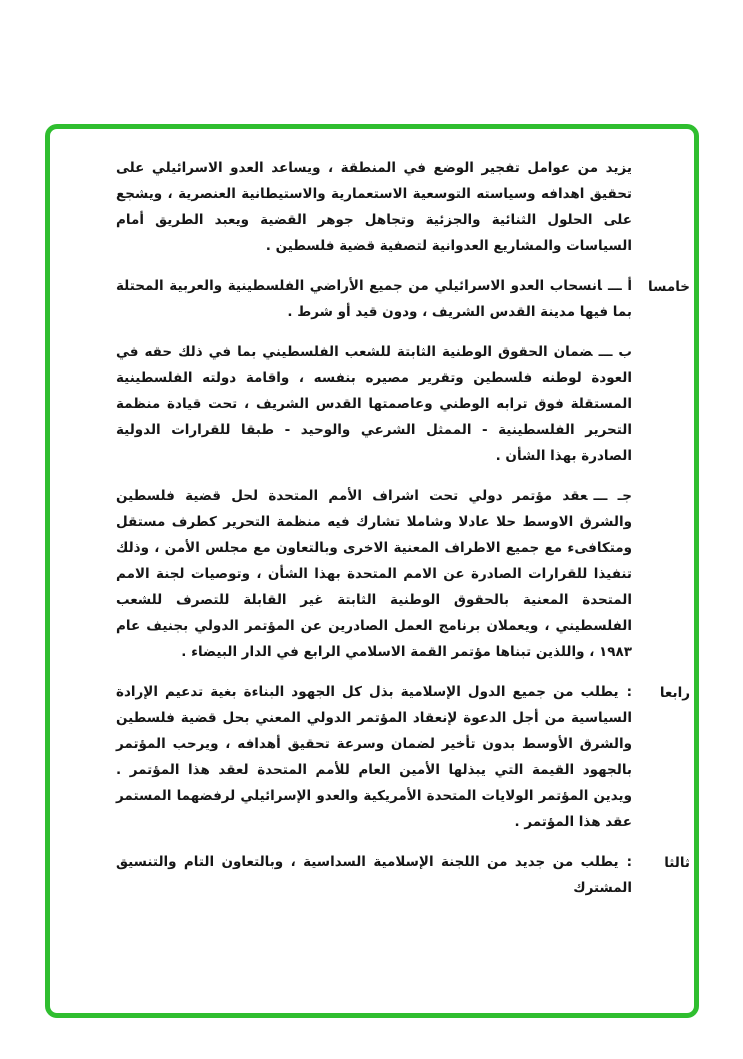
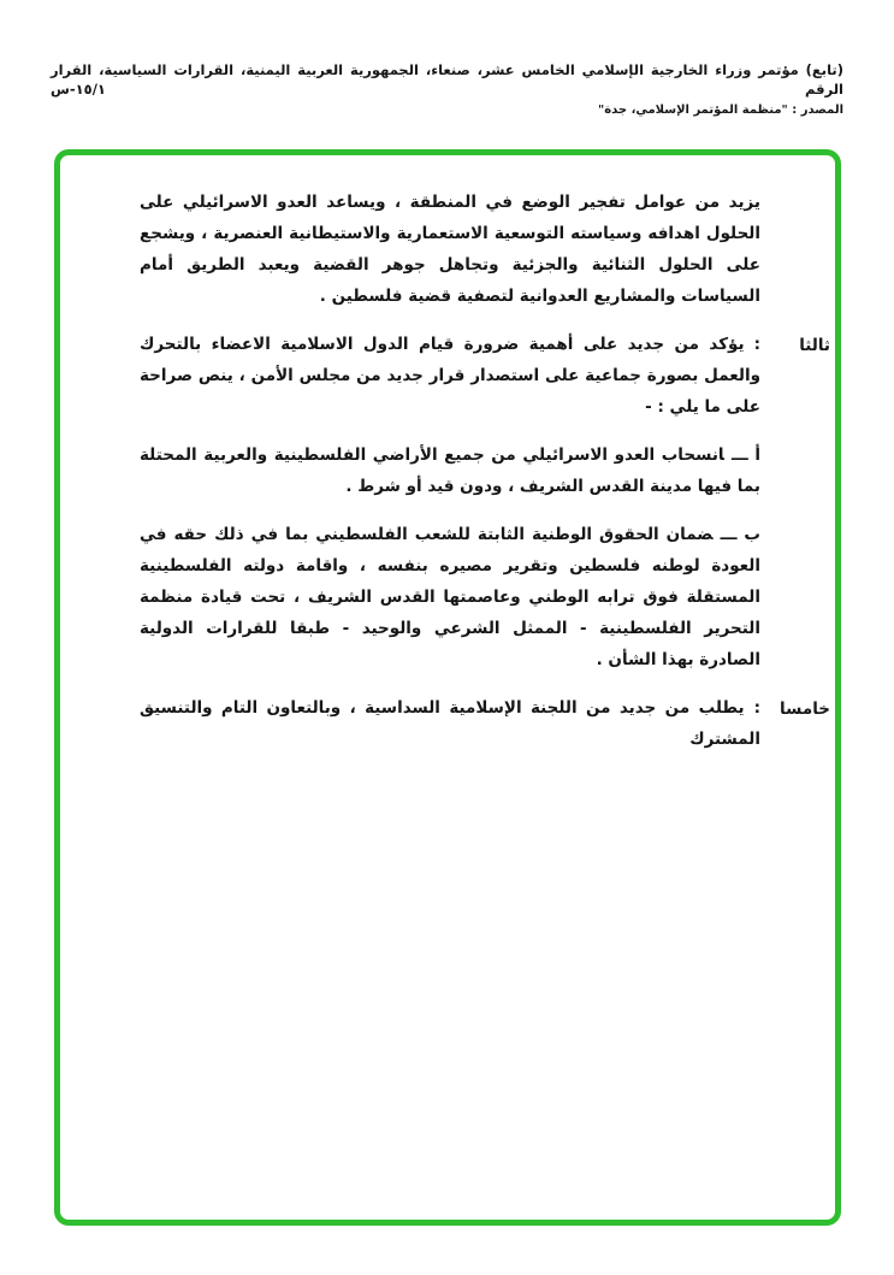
+ (تابع) مؤتمر وزراء الخارجية الإسلامي الخامس عشر، صنعاء، الجمهورية العربية اليمنية، القرارات السياسية، القرار الرقم ١٥/١-س
+ المصدر : "منظمة المؤتمر الإسلامي، جدة"
- يزيد من عوامل تفجير الوضع في المنطقة ، ويساعد العدو الاسرائيلي على تحقيق اهدافه وسياسته التوسعية الاستعمارية والاستيطانية العنصرية ، ويشجع على الحلول الثنائية والجزئية وتجاهل جوهر القضية ويعبد الطريق أمام السياسات والمشاريع العدوانية لتصفية قضية فلسطين .
+ يزيد من عوامل تفجير الوضع في المنطقة ، ويساعد العدو الاسرائيلي على الحلول اهدافه وسياسته التوسعية الاستعمارية والاستيطانية العنصرية ، ويشجع على الحلول الثنائية والجزئية وتجاهل جوهر القضية ويعبد الطريق أمام السياسات والمشاريع العدوانية لتصفية قضية فلسطين .
- خامسا
+ ثالثا
+ :يؤكد من جديد على أهمية ضرورة قيام الدول الاسلامية الاعضاء بالتحرك والعمل بصورة جماعية على استصدار قرار جديد من مجلس الأمن ، ينص صراحة على ما يلي : -
  أ ـــانسحاب العدو الاسرائيلي من جميع الأراضي الفلسطينية والعربية المحتلة بما فيها مدينة القدس الشريف ، ودون قيد أو شرط .
  ب ـــضمان الحقوق الوطنية الثابتة للشعب الفلسطيني بما في ذلك حقه في العودة لوطنه فلسطين وتقرير مصيره بنفسه ، واقامة دولته الفلسطينية المستقلة فوق ترابه الوطني وعاصمتها القدس الشريف ، تحت قيادة منظمة التحرير الفلسطينية - الممثل الشرعي والوحيد - طبقا للقرارات الدولية الصادرة بهذا الشأن .
- جـ ـــعقد مؤتمر دولي تحت اشراف الأمم المتحدة لحل قضية فلسطين والشرق الاوسط حلا عادلا وشاملا تشارك فيه منظمة التحرير كطرف مستقل ومتكافىء مع جميع الاطراف المعنية الاخرى وبالتعاون مع مجلس الأمن ، وذلك تنفيذا للقرارات الصادرة عن الامم المتحدة بهذا الشأن ، وتوصيات لجنة الامم المتحدة المعنية بالحقوق الوطنية الثابتة غير القابلة للتصرف للشعب الفلسطيني ، ويعملان برنامج العمل الصادرين عن المؤتمر الدولي بجنيف عام ١٩٨٣ ، واللذين تبناها مؤتمر القمة الاسلامي الرابع في الدار البيضاء .
- رابعا
- :يطلب من جميع الدول الإسلامية بذل كل الجهود البناءة بغية تدعيم الإرادة السياسية من أجل الدعوة لإنعقاد المؤتمر الدولي المعني بحل قضية فلسطين والشرق الأوسط بدون تأخير لضمان وسرعة تحقيق أهدافه ، ويرحب المؤتمر بالجهود القيمة التي يبذلها الأمين العام للأمم المتحدة لعقد هذا المؤتمر . ويدين المؤتمر الولايات المتحدة الأمريكية والعدو الإسرائيلي لرفضهما المستمر عقد هذا المؤتمر .
- ثالثا
+ خامسا
  :يطلب من جديد من اللجنة الإسلامية السداسية ، وبالتعاون التام والتنسيق المشترك
